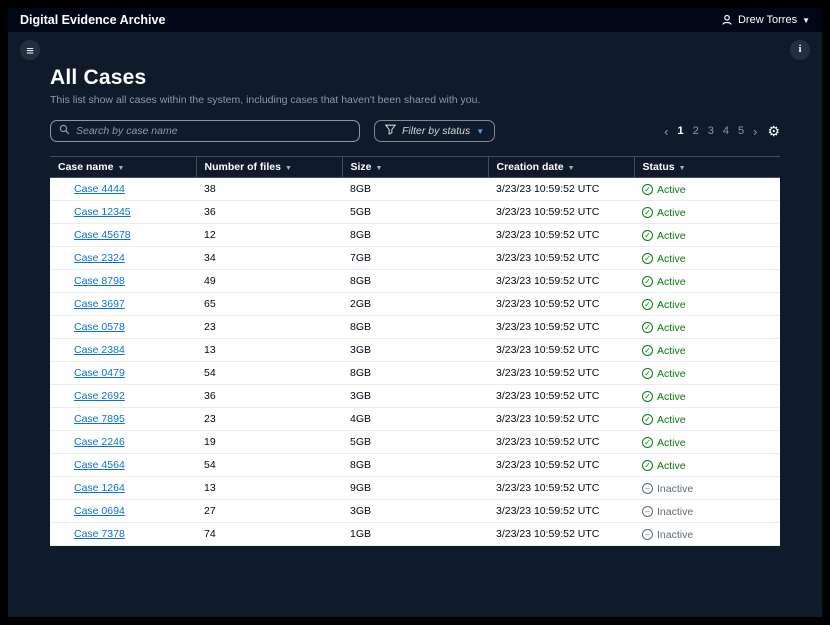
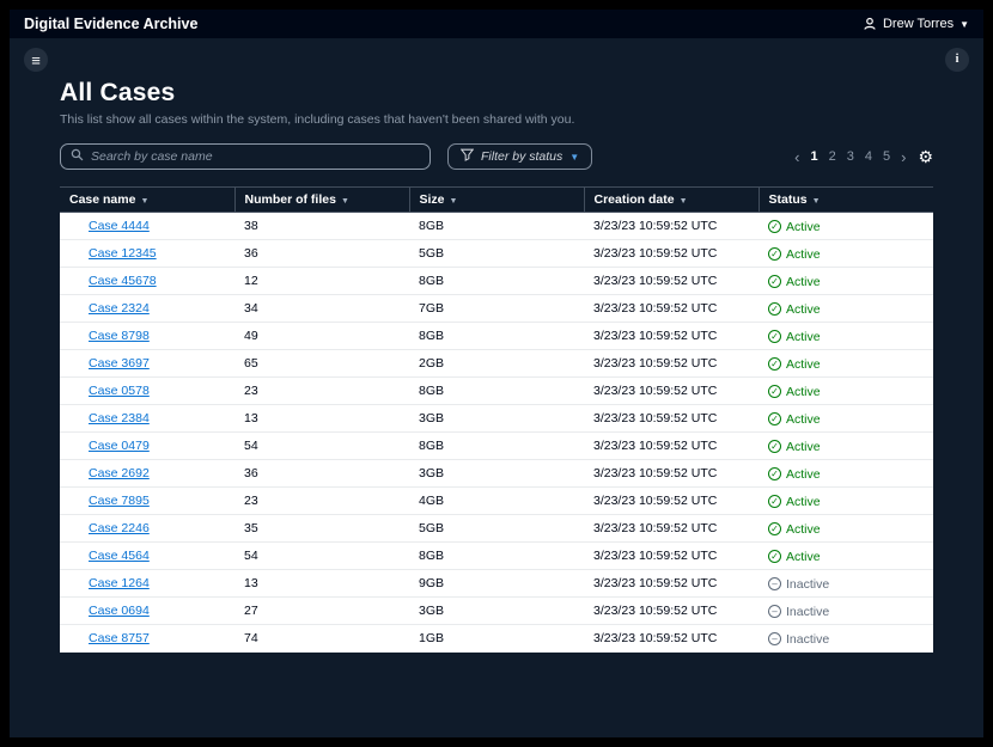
  Digital Evidence Archive
  Drew Torres
  ▼
  ≡
  i
  All Cases
  This list show all cases within the system, including cases that haven't been shared with you.
  Search by case name
  Filter by status
  ▼
  ‹
  1
  2
  3
  4
  5
  ›
  ⚙
  Case name	Number of files	Size	Creation date	Status
  Case 4444	38	8GB	3/23/23 10:59:52 UTC	✓ Active
  Case 12345	36	5GB	3/23/23 10:59:52 UTC	✓ Active
  Case 45678	12	8GB	3/23/23 10:59:52 UTC	✓ Active
  Case 2324	34	7GB	3/23/23 10:59:52 UTC	✓ Active
  Case 8798	49	8GB	3/23/23 10:59:52 UTC	✓ Active
  Case 3697	65	2GB	3/23/23 10:59:52 UTC	✓ Active
  Case 0578	23	8GB	3/23/23 10:59:52 UTC	✓ Active
  Case 2384	13	3GB	3/23/23 10:59:52 UTC	✓ Active
  Case 0479	54	8GB	3/23/23 10:59:52 UTC	✓ Active
  Case 2692	36	3GB	3/23/23 10:59:52 UTC	✓ Active
  Case 7895	23	4GB	3/23/23 10:59:52 UTC	✓ Active
- Case 2246	19	5GB	3/23/23 10:59:52 UTC	✓ Active
+ Case 2246	35	5GB	3/23/23 10:59:52 UTC	✓ Active
  Case 4564	54	8GB	3/23/23 10:59:52 UTC	✓ Active
  Case 1264	13	9GB	3/23/23 10:59:52 UTC	– Inactive
  Case 0694	27	3GB	3/23/23 10:59:52 UTC	– Inactive
- Case 7378	74	1GB	3/23/23 10:59:52 UTC	– Inactive
+ Case 8757	74	1GB	3/23/23 10:59:52 UTC	– Inactive
